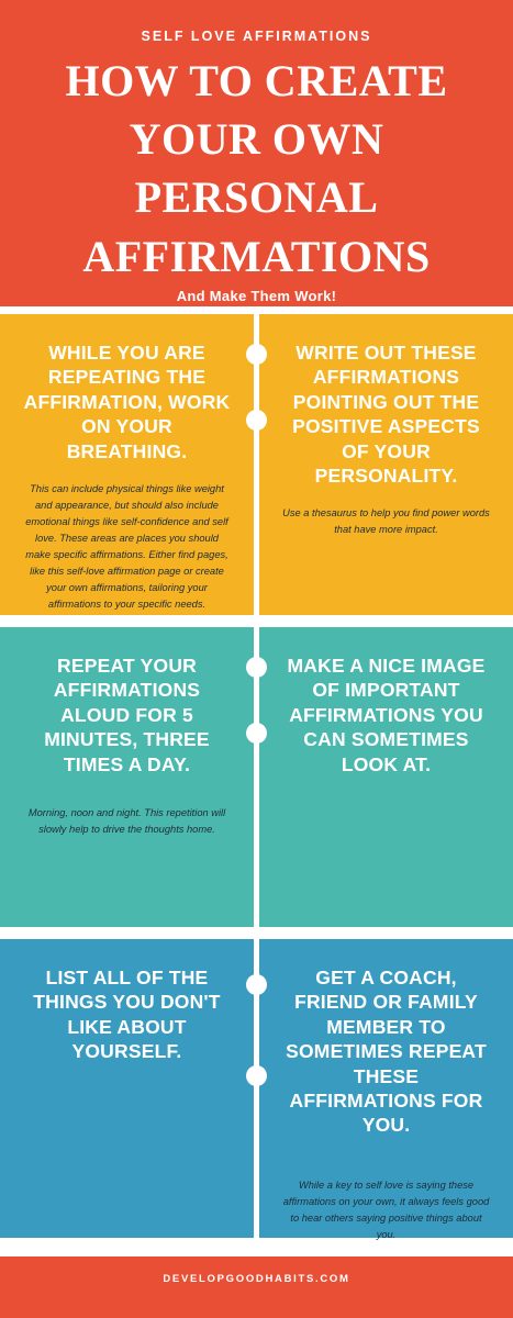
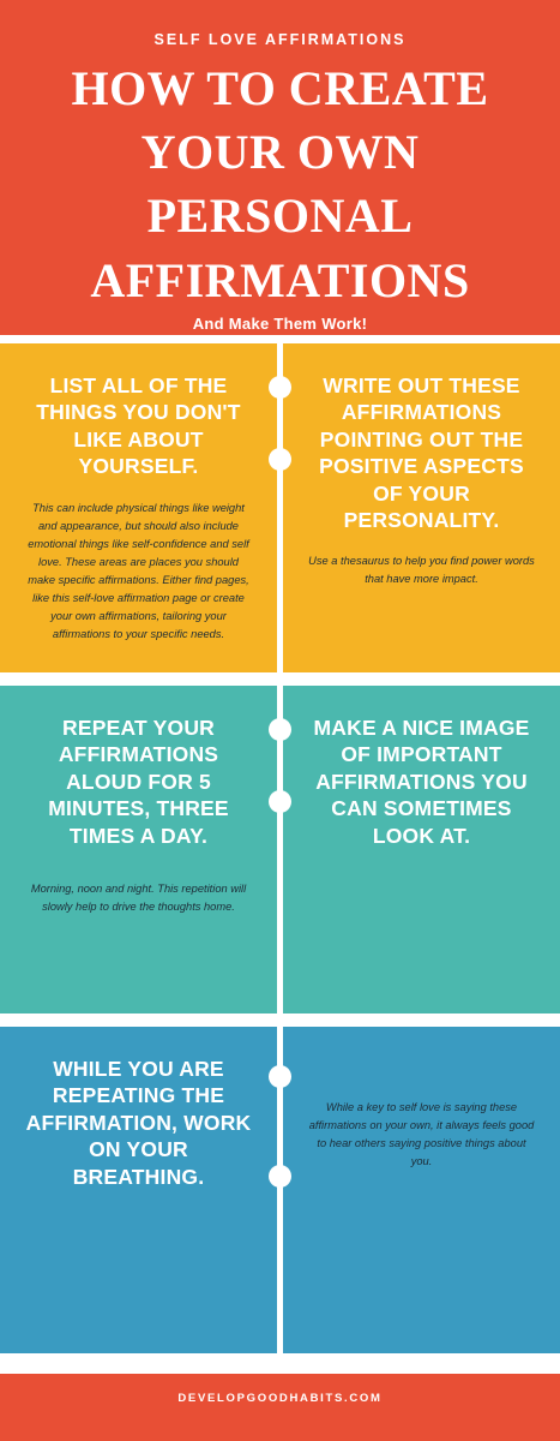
  SELF LOVE AFFIRMATIONS
  HOW TO CREATE
  YOUR OWN
  PERSONAL
  AFFIRMATIONS
  And Make Them Work!
- WHILE YOU ARE REPEATING THE AFFIRMATION, WORK ON YOUR BREATHING.
+ LIST ALL OF THE THINGS YOU DON'T LIKE ABOUT YOURSELF.
  This can include physical things like weight and appearance, but should also include emotional things like self-confidence and self love. These areas are places you should make specific affirmations. Either find pages, like this self-love affirmation page or create your own affirmations, tailoring your affirmations to your specific needs.
  WRITE OUT THESE AFFIRMATIONS POINTING OUT THE POSITIVE ASPECTS OF YOUR PERSONALITY.
  Use a thesaurus to help you find power words that have more impact.
  REPEAT YOUR AFFIRMATIONS ALOUD FOR 5 MINUTES, THREE TIMES A DAY.
  Morning, noon and night. This repetition will slowly help to drive the thoughts home.
  MAKE A NICE IMAGE OF IMPORTANT AFFIRMATIONS YOU CAN SOMETIMES LOOK AT.
- LIST ALL OF THE THINGS YOU DON'T LIKE ABOUT YOURSELF.
+ WHILE YOU ARE REPEATING THE AFFIRMATION, WORK ON YOUR BREATHING.
- GET A COACH, FRIEND OR FAMILY MEMBER TO SOMETIMES REPEAT THESE AFFIRMATIONS FOR YOU.
  While a key to self love is saying these affirmations on your own, it always feels good to hear others saying positive things about you.
  DEVELOPGOODHABITS.COM
